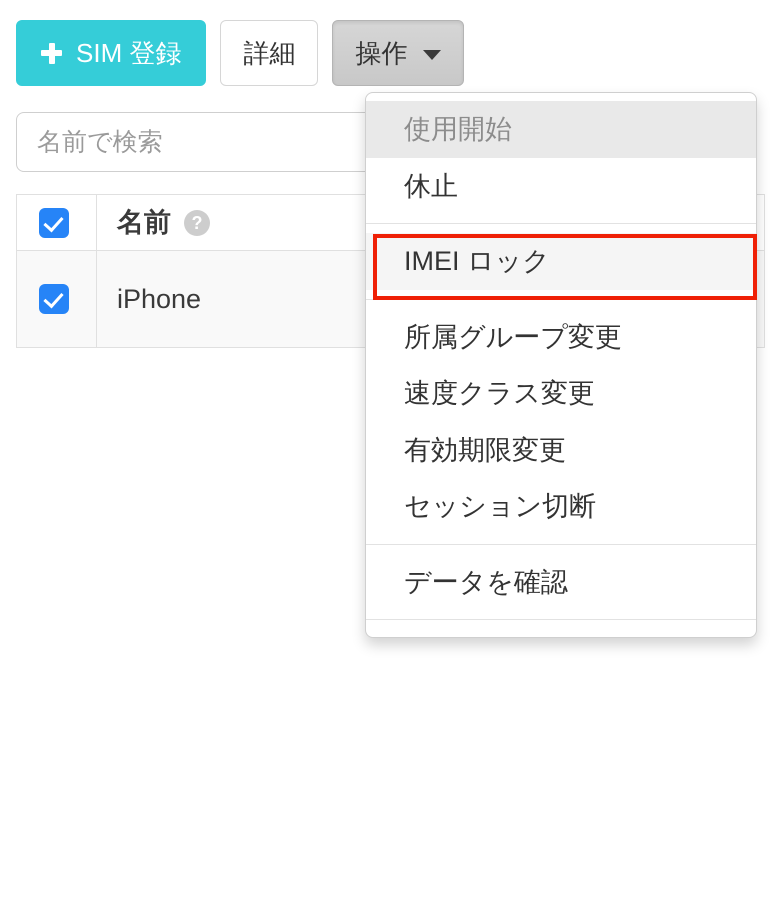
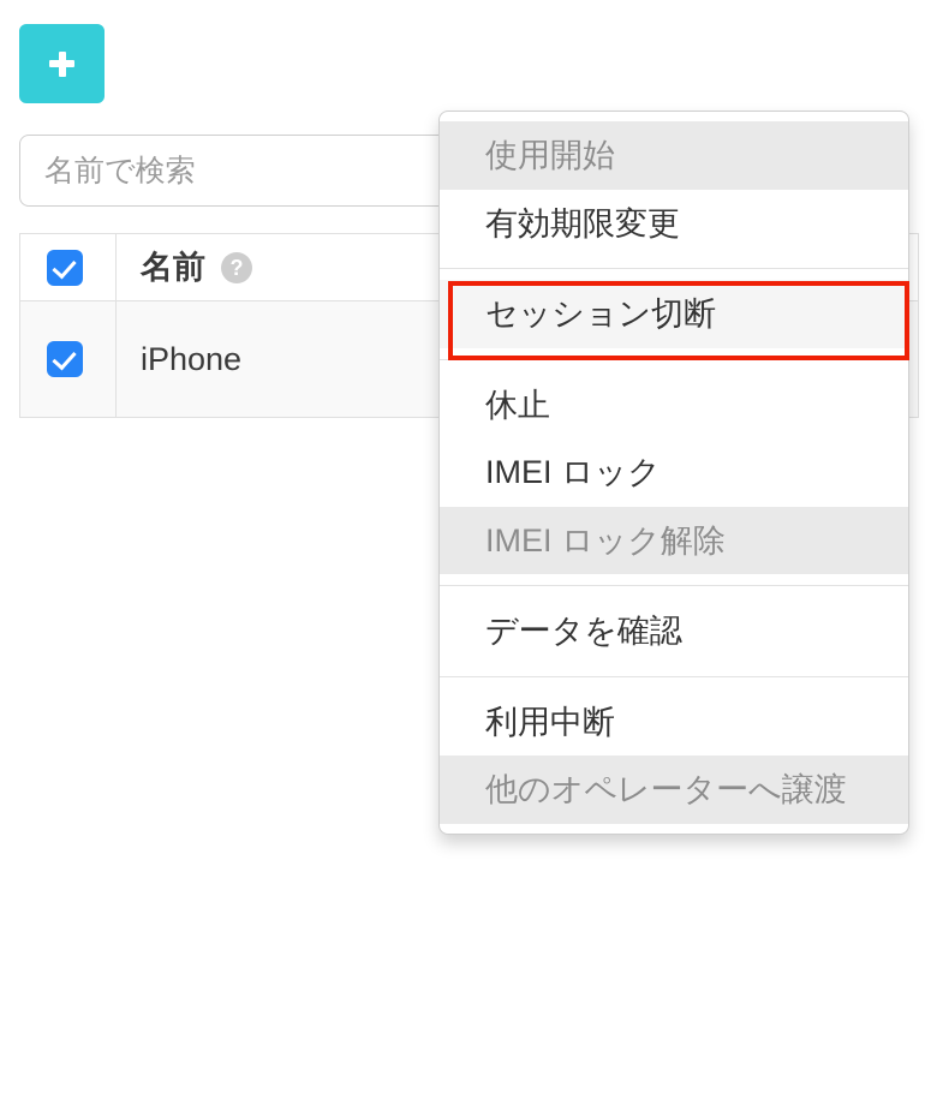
- SIM 登録
- 詳細
- 操作
  名前で検索
  	名前 ?
  	iPhone
  使用開始
- 休止
+ 有効期限変更
- IMEI ロック
+ セッション切断
- 所属グループ変更
- 速度クラス変更
- 有効期限変更
+ 休止
- セッション切断
+ IMEI ロック
+ IMEI ロック解除
  データを確認
+ 利用中断
+ 他のオペレーターへ譲渡
